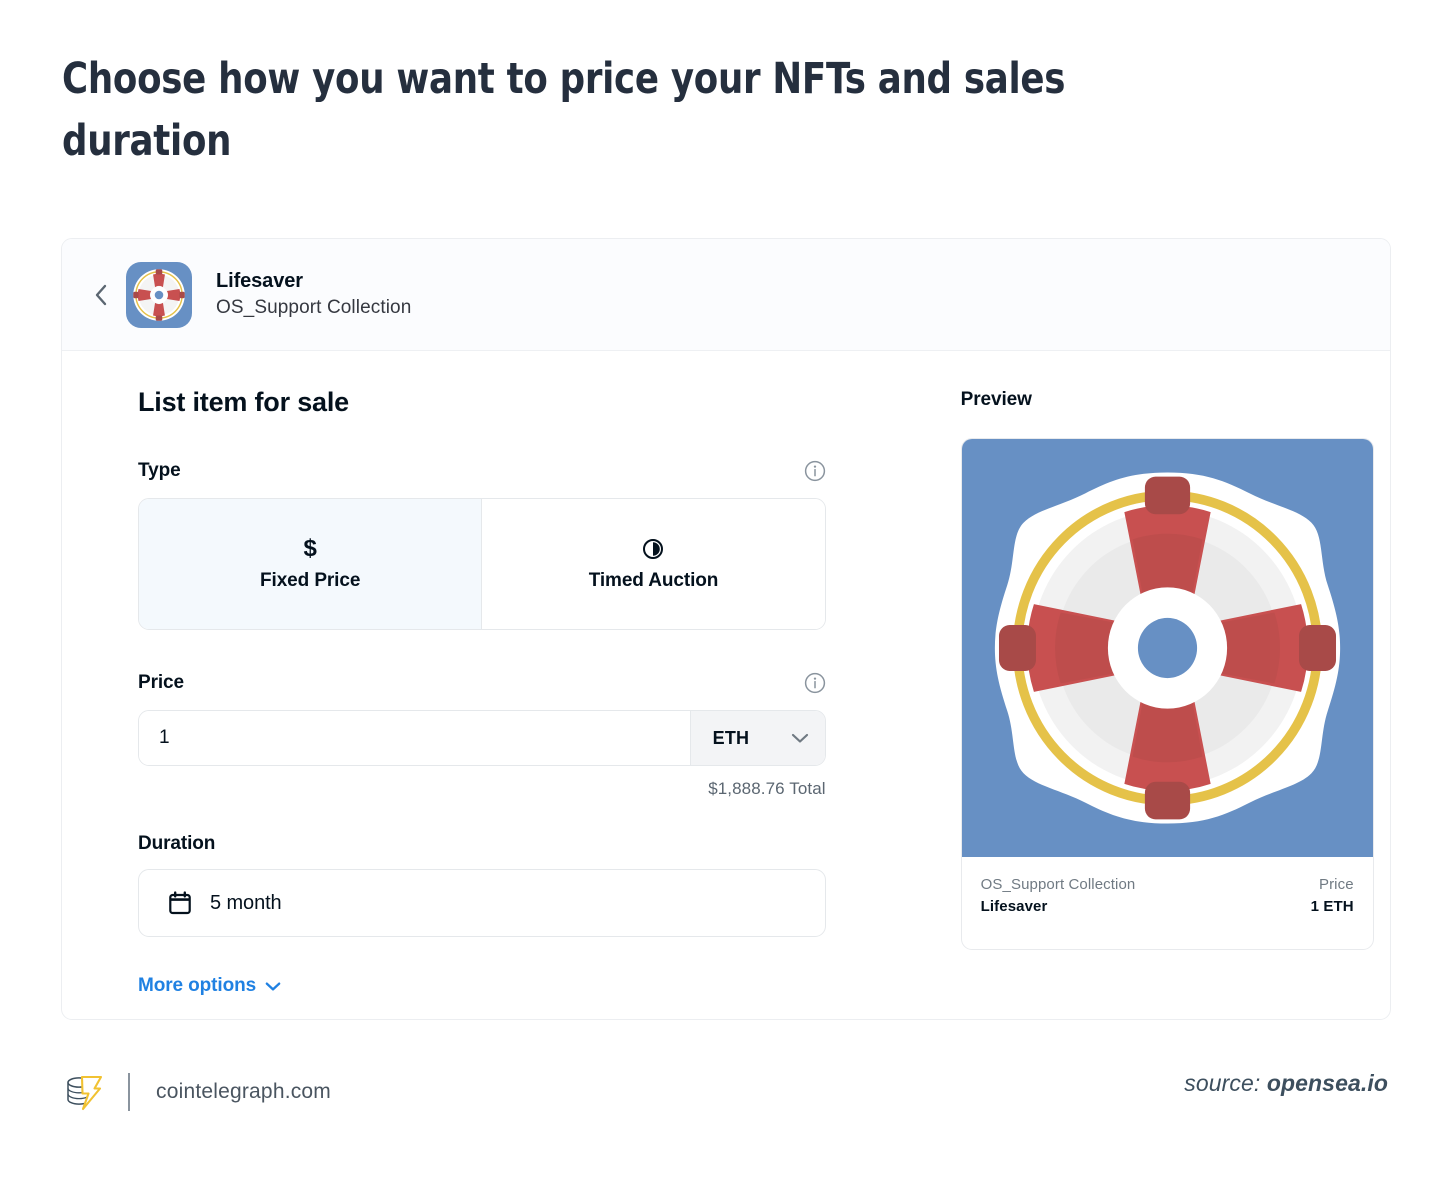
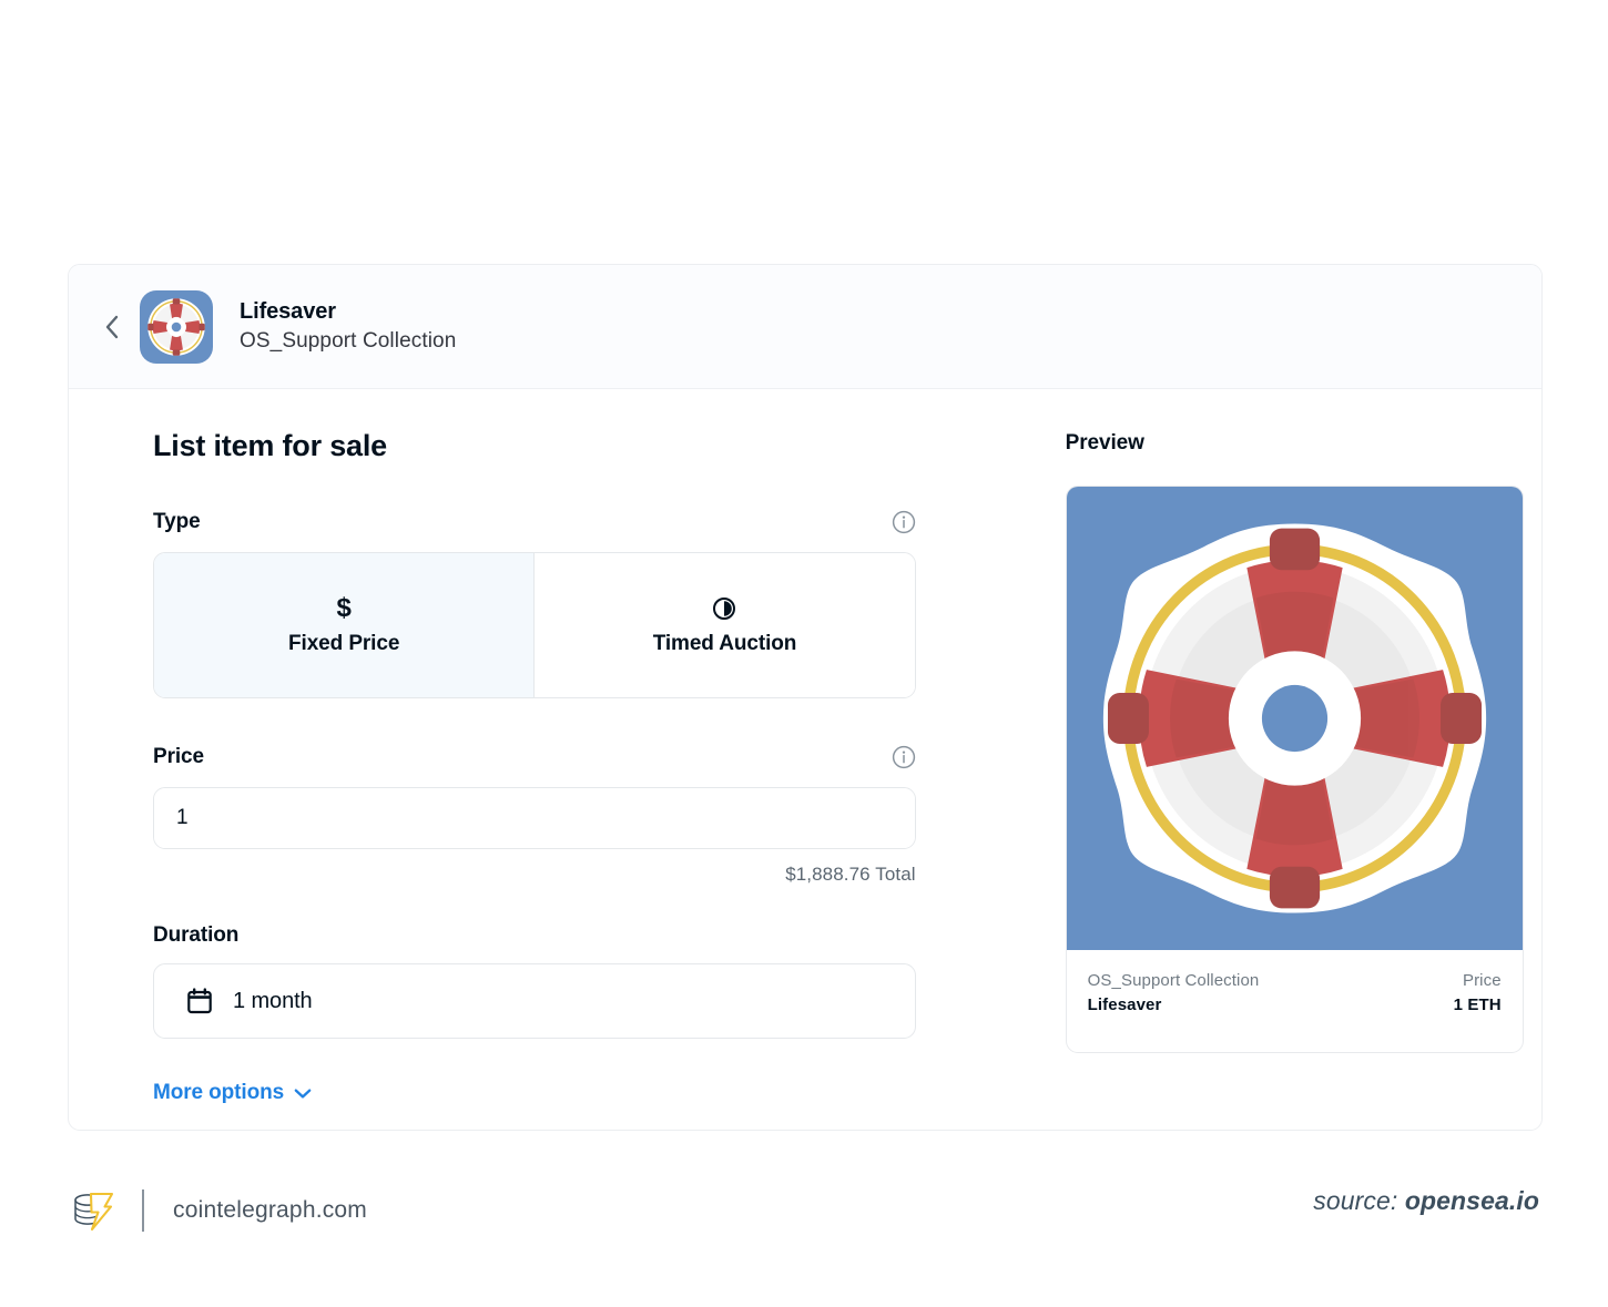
- Choose how you want to price your NFTs and sales duration
  Lifesaver
  OS_Support Collection
  List item for sale
  Type
  $
  Fixed Price
  Timed Auction
  Price
  1
- ETH
  $1,888.76 Total
  Duration
- 5 month
+ 1 month
  More options
  Preview
  OS_Support Collection
  Lifesaver
  Price
  1 ETH
  cointelegraph.com
  source: opensea.io
